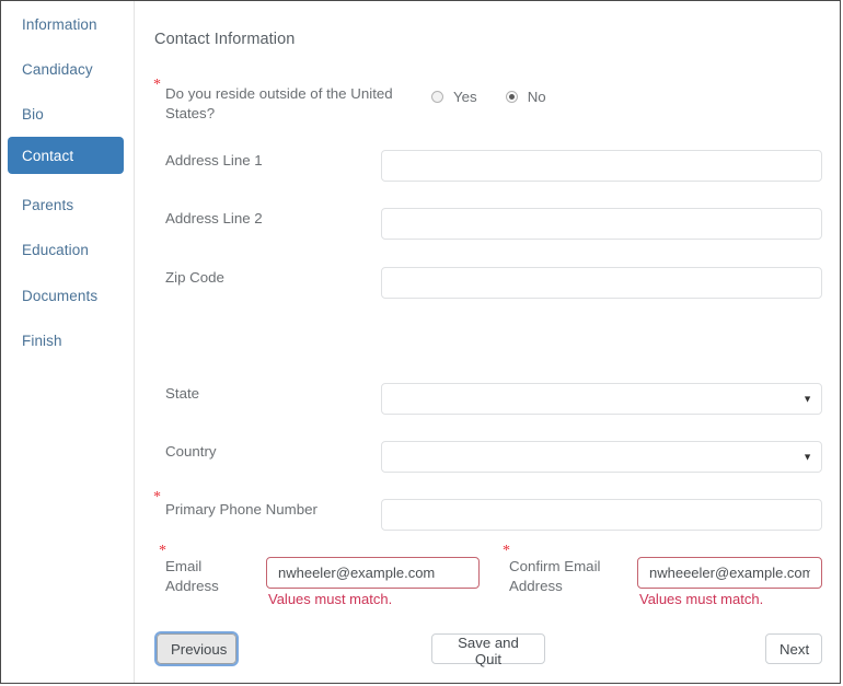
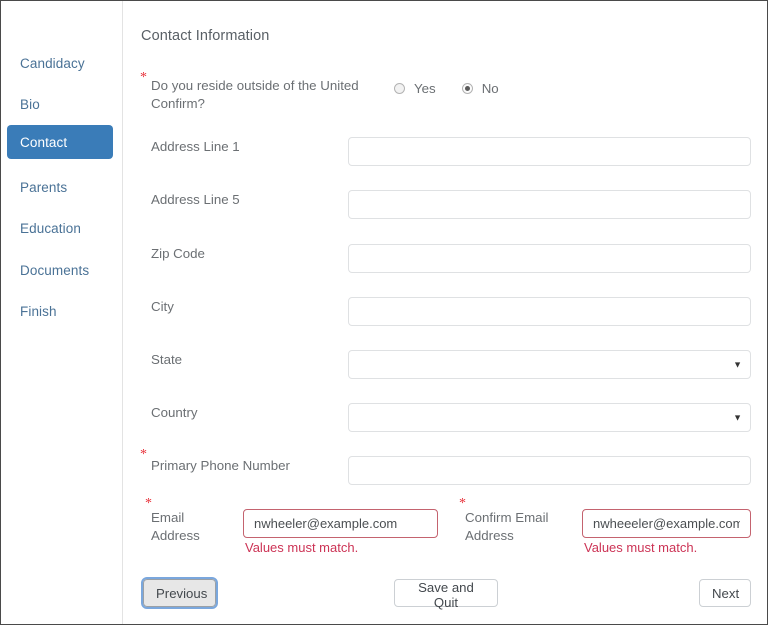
- Information
  Candidacy
  Bio
  Contact
  Parents
  Education
  Documents
  Finish
  Contact Information
  *
- Do you reside outside of the United States?
+ Do you reside outside of the United Confirm?
  Yes
  No
  Address Line 1
- Address Line 2
+ Address Line 5
  Zip Code
+ City
  State
  ▼
  Country
  ▼
  *
  Primary Phone Number
  *
  Email
  Address
  nwheeler@example.com
  Values must match.
  *
  Confirm Email
  Address
  nwheeeler@example.com
  Values must match.
  Previous
  Save and Quit
  Next
